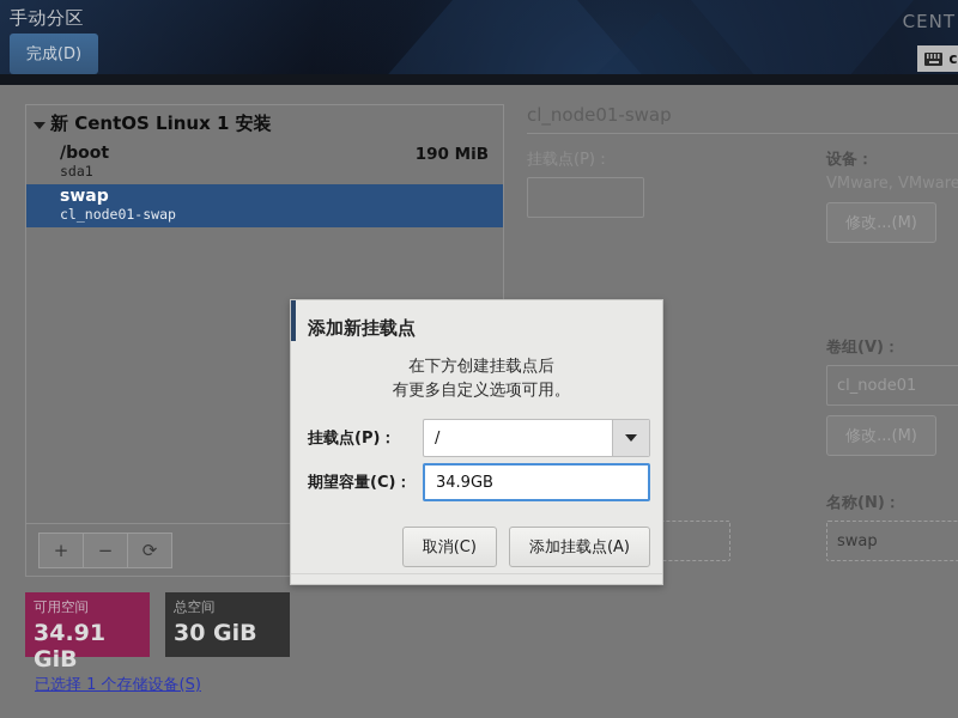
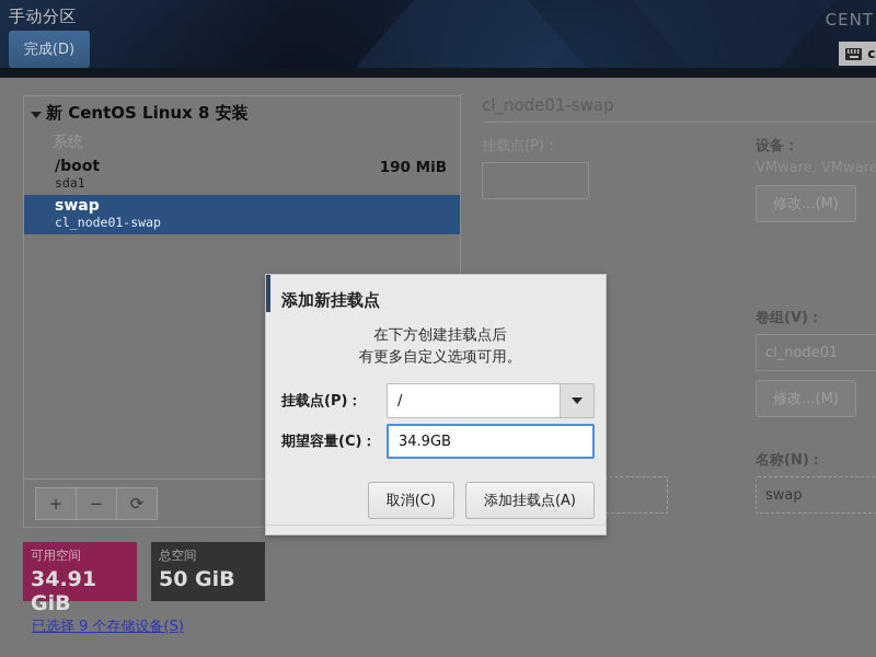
  手动分区
  完成(D)
  CENT
- 新 CentOS Linux 1 安装
+ 新 CentOS Linux 8 安装
+ 系统
  /boot
  sda1
  190 MiB
  swap
  cl_node01-swap
  +
  −
  ⟳
  可用空间
  34.91 GiB
  总空间
- 30 GiB
+ 50 GiB
- 已选择 1 个存储设备(S)
+ 已选择 9 个存储设备(S)
  cl_node01-swap
  设备：
  修改...(M)
  卷组(V)：
  cl_node01
  修改...(M)
  名称(N)：
  swap
  添加新挂载点
  在下方创建挂载点后
  有更多自定义选项可用。
  挂载点(P)：
  /
  期望容量(C)：
  34.9GB
  取消(C)
  添加挂载点(A)
